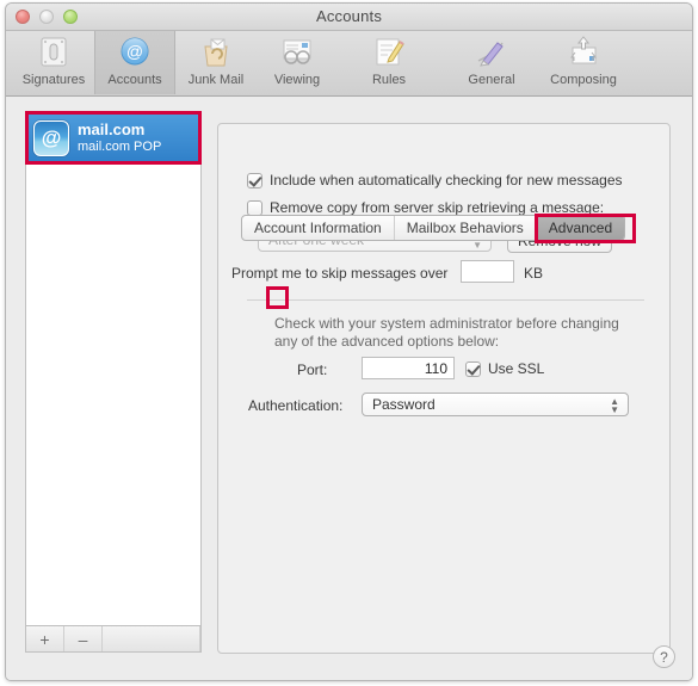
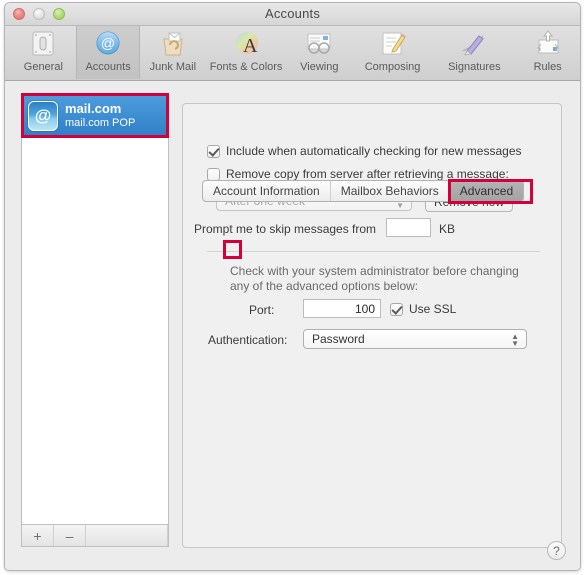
  Accounts
- Signatures
+ General
  @
  Accounts
  Junk Mail
+ A
+ Fonts & Colors
  Viewing
- Rules
+ Composing
- General
+ Signatures
- Composing
+ Rules
  @
  mail.com
  mail.com POP
  +
  –
  Include when automatically checking for new messages
- Remove copy from server skip retrieving a message:
+ Remove copy from server after retrieving a message:
  ▼
- Prompt me to skip messages over
+ Prompt me to skip messages from
  KB
  Check with your system administrator before changing any of the advanced options below:
  Port:
- 110
+ 100
  Use SSL
  Authentication:
  Password
  ▲
  ▼
  Account Information
  Mailbox Behaviors
  Advanced
  ?
